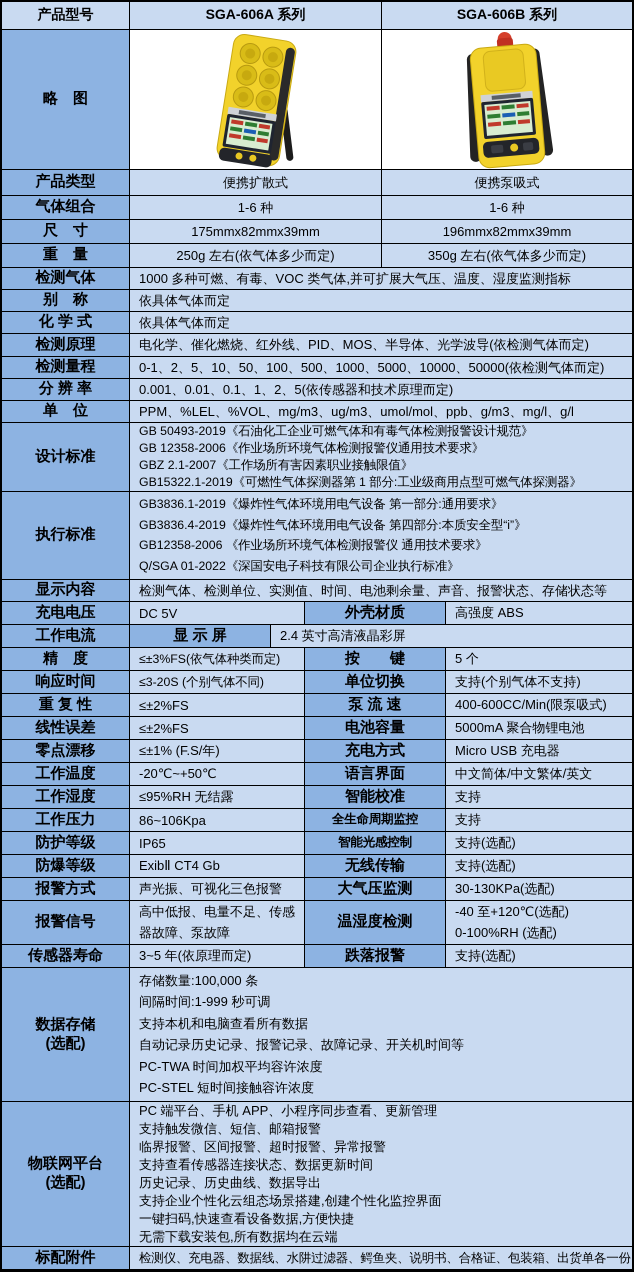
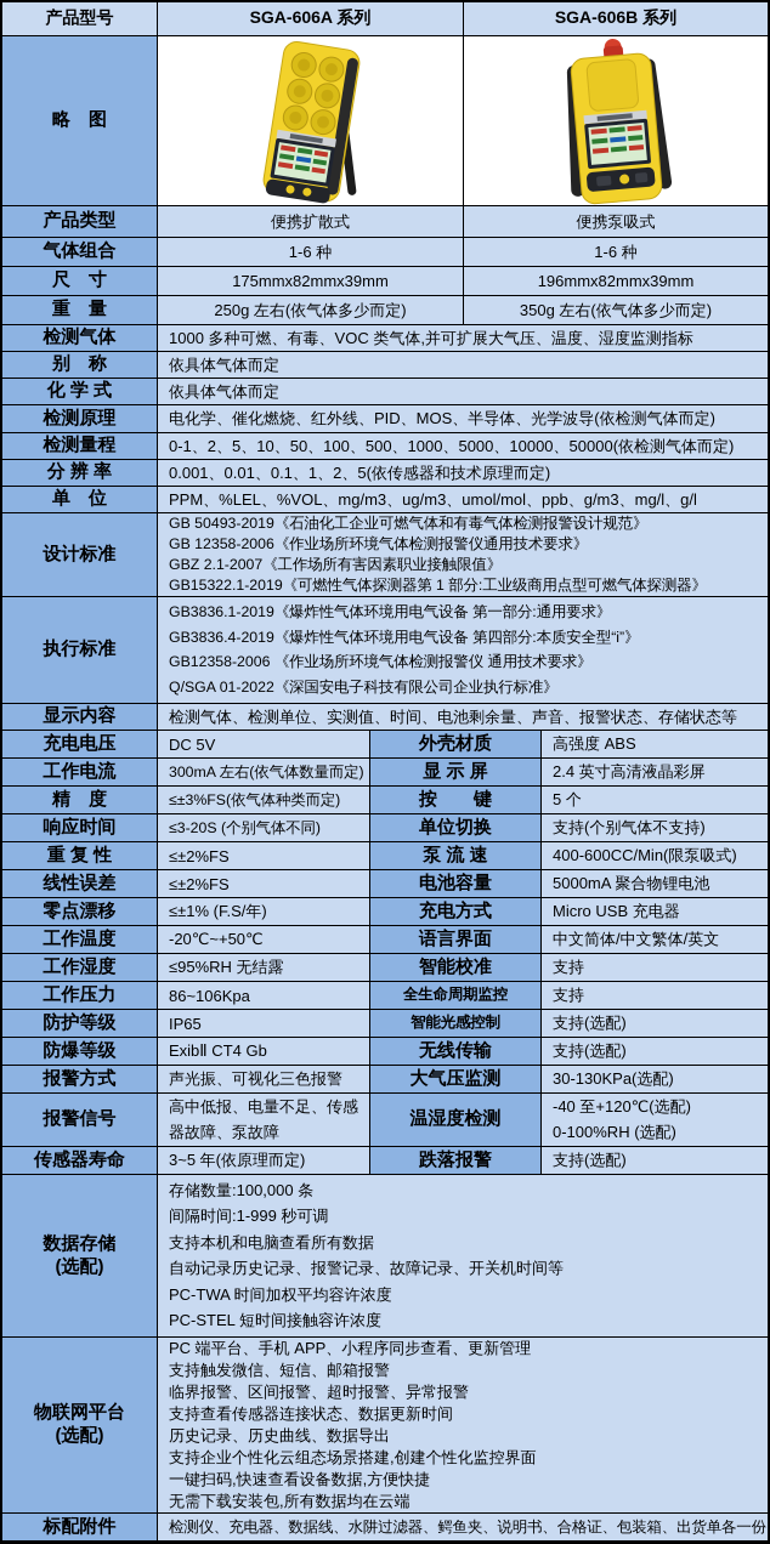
  产品型号
  SGA-606A 系列
  SGA-606B 系列
  略 图
  产品类型
  便携扩散式
  便携泵吸式
  气体组合
  1-6 种
  1-6 种
  尺 寸
  175mmx82mmx39mm
  196mmx82mmx39mm
  重 量
  250g 左右(依气体多少而定)
  350g 左右(依气体多少而定)
  检测气体
  1000 多种可燃、有毒、VOC 类气体,并可扩展大气压、温度、湿度监测指标
  别 称
  依具体气体而定
  化 学 式
  依具体气体而定
  检测原理
  电化学、催化燃烧、红外线、PID、MOS、半导体、光学波导(依检测气体而定)
  检测量程
  0-1、2、5、10、50、100、500、1000、5000、10000、50000(依检测气体而定)
  分 辨 率
  0.001、0.01、0.1、1、2、5(依传感器和技术原理而定)
  单 位
  PPM、%LEL、%VOL、mg/m3、ug/m3、umol/mol、ppb、g/m3、mg/l、g/l
  设计标准
  GB 50493-2019《石油化工企业可燃气体和有毒气体检测报警设计规范》
  GB 12358-2006《作业场所环境气体检测报警仪通用技术要求》
  GBZ 2.1-2007《工作场所有害因素职业接触限值》
  GB15322.1-2019《可燃性气体探测器第 1 部分:工业级商用点型可燃气体探测器》
  执行标准
  GB3836.1-2019《爆炸性气体环境用电气设备 第一部分:通用要求》
  GB3836.4-2019《爆炸性气体环境用电气设备 第四部分:本质安全型“i”》
  GB12358-2006 《作业场所环境气体检测报警仪 通用技术要求》
  Q/SGA 01-2022《深国安电子科技有限公司企业执行标准》
  显示内容
  检测气体、检测单位、实测值、时间、电池剩余量、声音、报警状态、存储状态等
  充电电压
  DC 5V
  外壳材质
  高强度 ABS
  工作电流
+ 300mA 左右(依气体数量而定)
  显 示 屏
  2.4 英寸高清液晶彩屏
  精 度
  ≤±3%FS(依气体种类而定)
  按 键
  5 个
  响应时间
  ≤3-20S (个别气体不同)
  单位切换
  支持(个别气体不支持)
  重 复 性
  ≤±2%FS
  泵 流 速
  400-600CC/Min(限泵吸式)
  线性误差
  ≤±2%FS
  电池容量
  5000mA 聚合物锂电池
  零点漂移
  ≤±1% (F.S/年)
  充电方式
  Micro USB 充电器
  工作温度
  -20℃~+50℃
  语言界面
  中文简体/中文繁体/英文
  工作湿度
  ≤95%RH 无结露
  智能校准
  支持
  工作压力
  86~106Kpa
  全生命周期监控
  支持
  防护等级
  IP65
  智能光感控制
  支持(选配)
  防爆等级
  ExibⅡ CT4 Gb
  无线传输
  支持(选配)
  报警方式
  声光振、可视化三色报警
  大气压监测
  30-130KPa(选配)
  报警信号
  高中低报、电量不足、传感器故障、泵故障
  温湿度检测
  -40 至+120℃(选配)
  0-100%RH (选配)
  传感器寿命
  3~5 年(依原理而定)
  跌落报警
  支持(选配)
  数据存储
  (选配)
  存储数量:100,000 条
  间隔时间:1-999 秒可调
  支持本机和电脑查看所有数据
  自动记录历史记录、报警记录、故障记录、开关机时间等
  PC-TWA 时间加权平均容许浓度
  PC-STEL 短时间接触容许浓度
  物联网平台
  (选配)
  PC 端平台、手机 APP、小程序同步查看、更新管理
  支持触发微信、短信、邮箱报警
  临界报警、区间报警、超时报警、异常报警
  支持查看传感器连接状态、数据更新时间
  历史记录、历史曲线、数据导出
  支持企业个性化云组态场景搭建,创建个性化监控界面
  一键扫码,快速查看设备数据,方便快捷
  无需下载安装包,所有数据均在云端
  标配附件
  检测仪、充电器、数据线、水阱过滤器、鳄鱼夹、说明书、合格证、包装箱、出货单各一份
